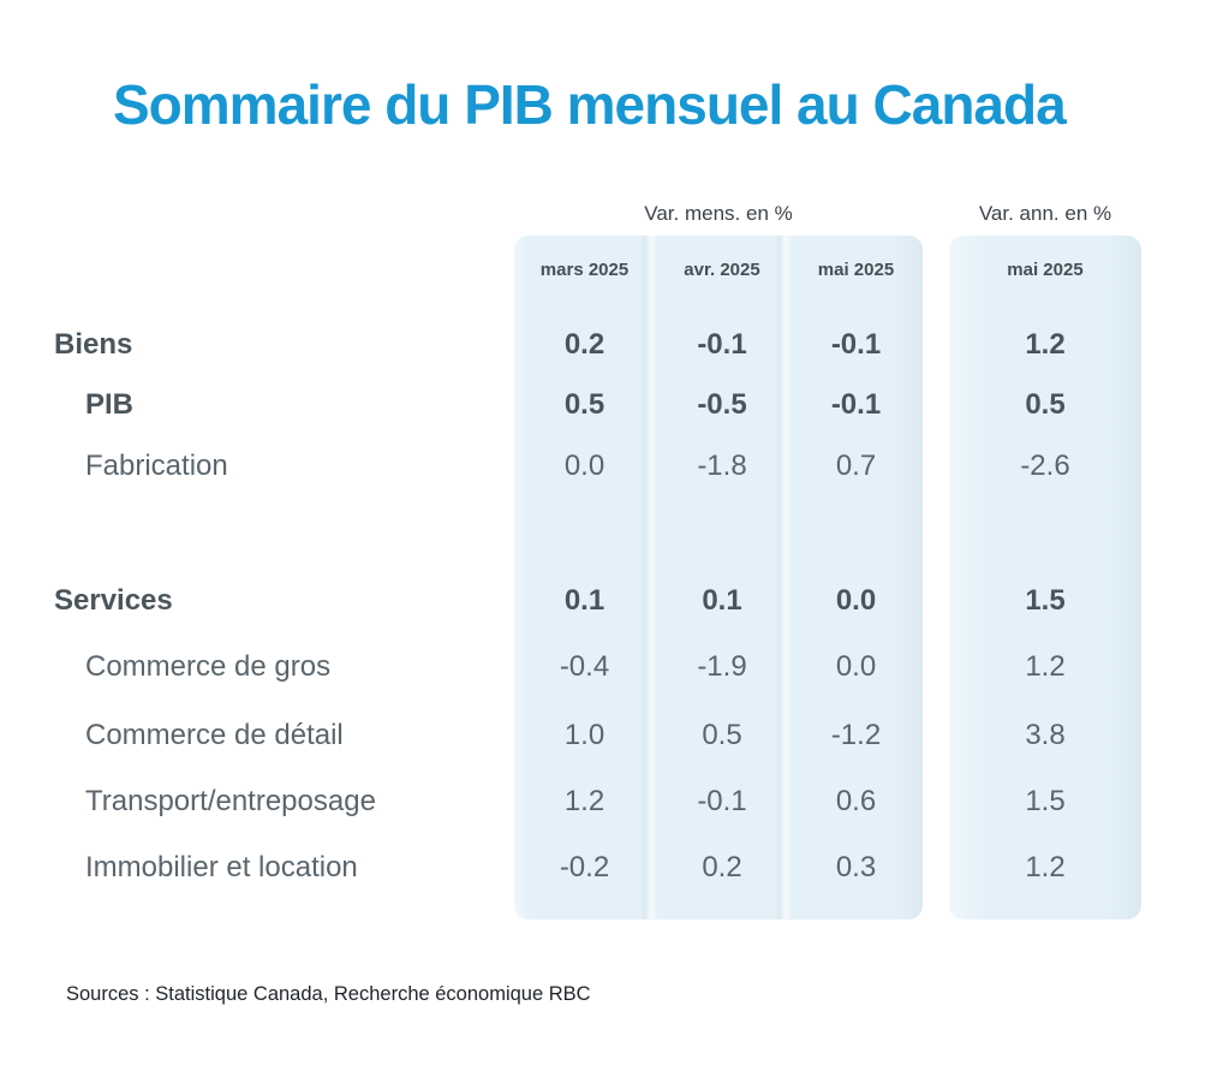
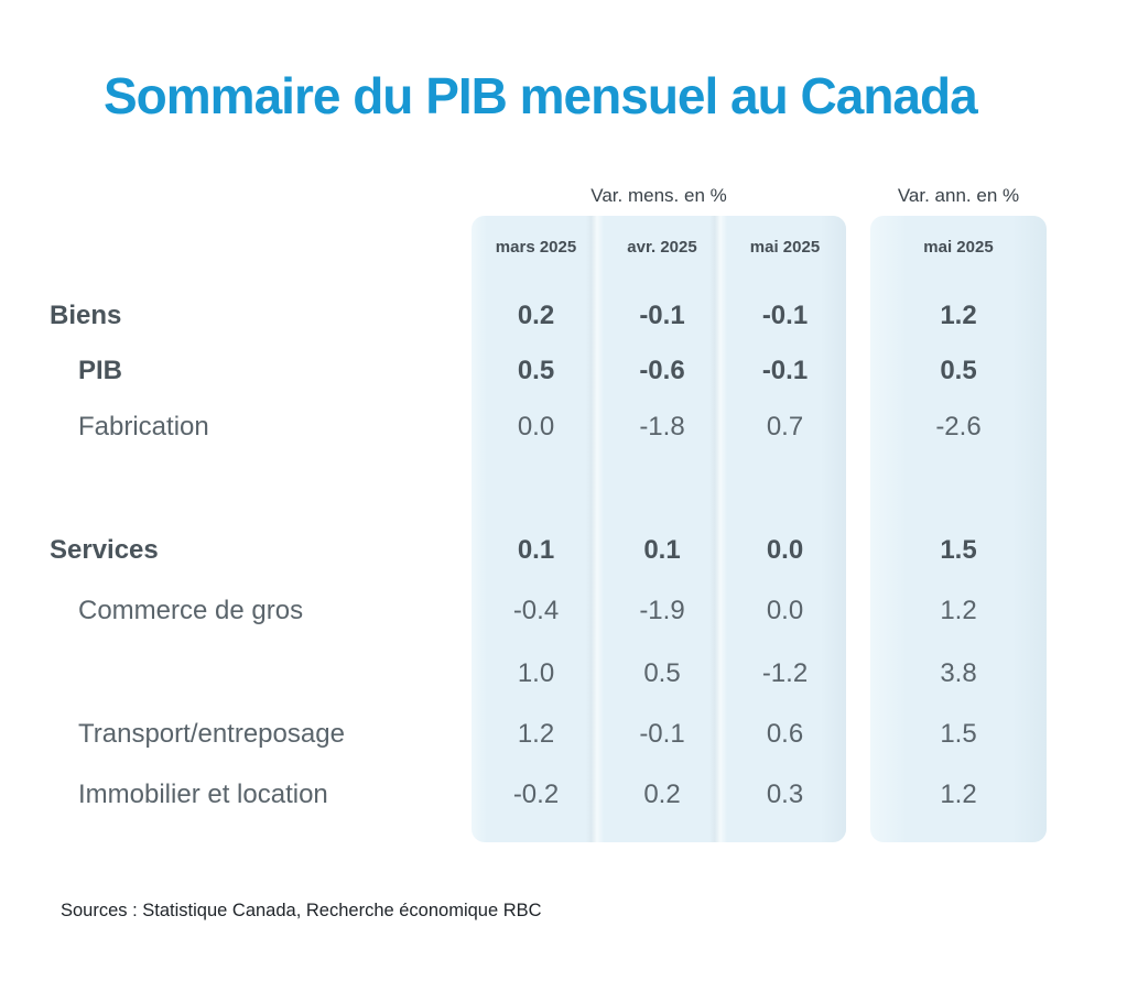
  Sommaire du PIB mensuel au Canada
  Var. mens. en %
  Var. ann. en %
  mars 2025
  avr. 2025
  mai 2025
  mai 2025
  Biens
  0.2
  -0.1
  -0.1
  1.2
  PIB
  0.5
- -0.5
+ -0.6
  -0.1
  0.5
  Fabrication
  0.0
  -1.8
  0.7
  -2.6
  Services
  0.1
  0.1
  0.0
  1.5
  Commerce de gros
  -0.4
  -1.9
  0.0
  1.2
- Commerce de détail
  1.0
  0.5
  -1.2
  3.8
  Transport/entreposage
  1.2
  -0.1
  0.6
  1.5
  Immobilier et location
  -0.2
  0.2
  0.3
  1.2
  Sources : Statistique Canada, Recherche économique RBC
